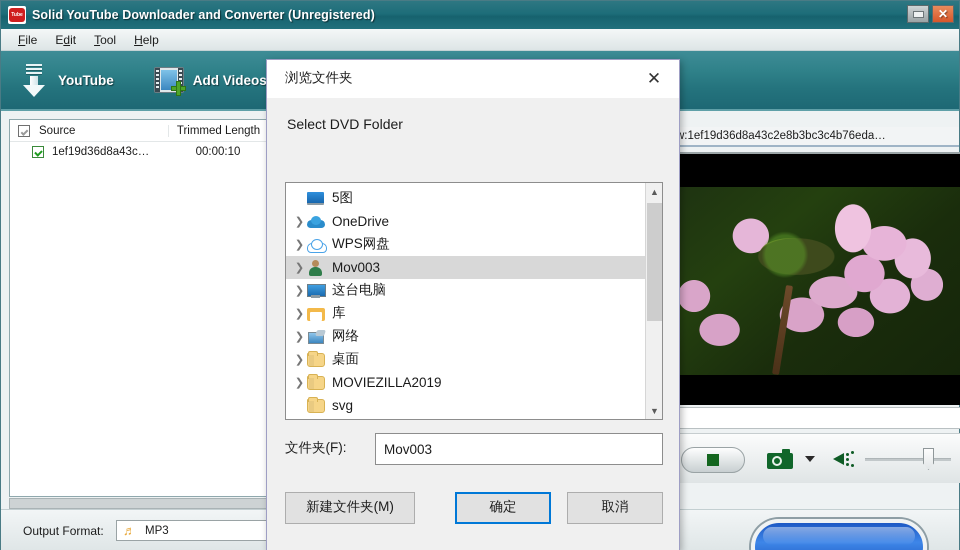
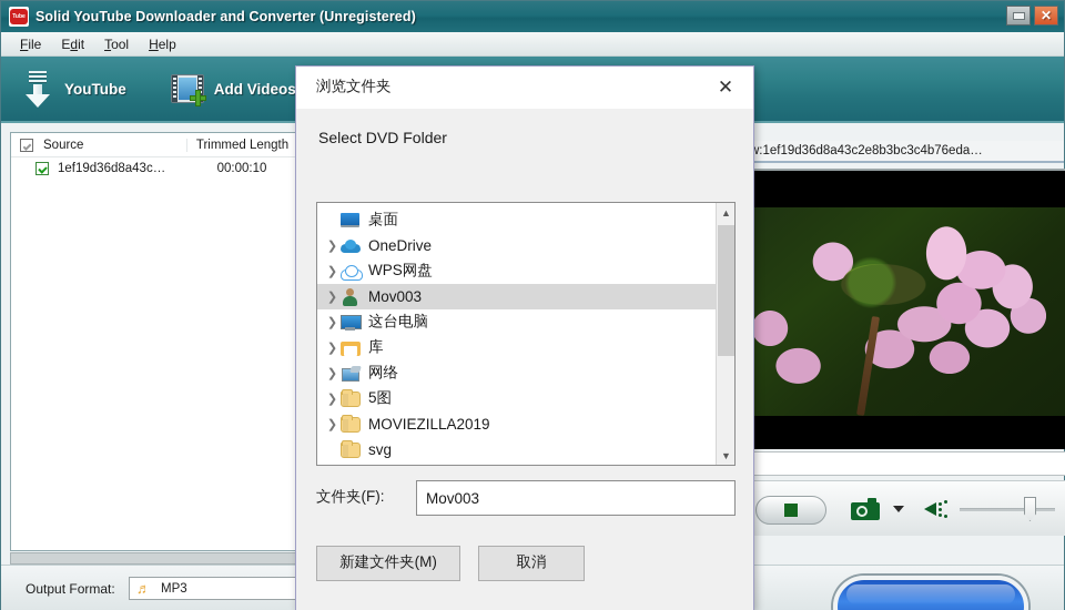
  Solid YouTube Downloader and Converter (Unregistered)
  ✕
  File
  Edit
  Tool
  Help
  YouTube
  Add Videos
  Source
  Trimmed Length
  1ef19d36d8a43c…
  00:00:10
  w:1ef19d36d8a43c2e8b3bc3c4b76eda…
  Output Format:
  ♬
  MP3
  浏览文件夹
  ✕
  Select DVD Folder
- 5图
+ 桌面
  ❯
  OneDrive
  ❯
  WPS网盘
  ❯
  Mov003
  ❯
  这台电脑
  ❯
  库
  ❯
  网络
  ❯
- 桌面
+ 5图
  ❯
  MOVIEZILLA2019
  svg
  ▲
  ▼
  文件夹(F):
  Mov003
  新建文件夹(M)
- 确定
  取消
